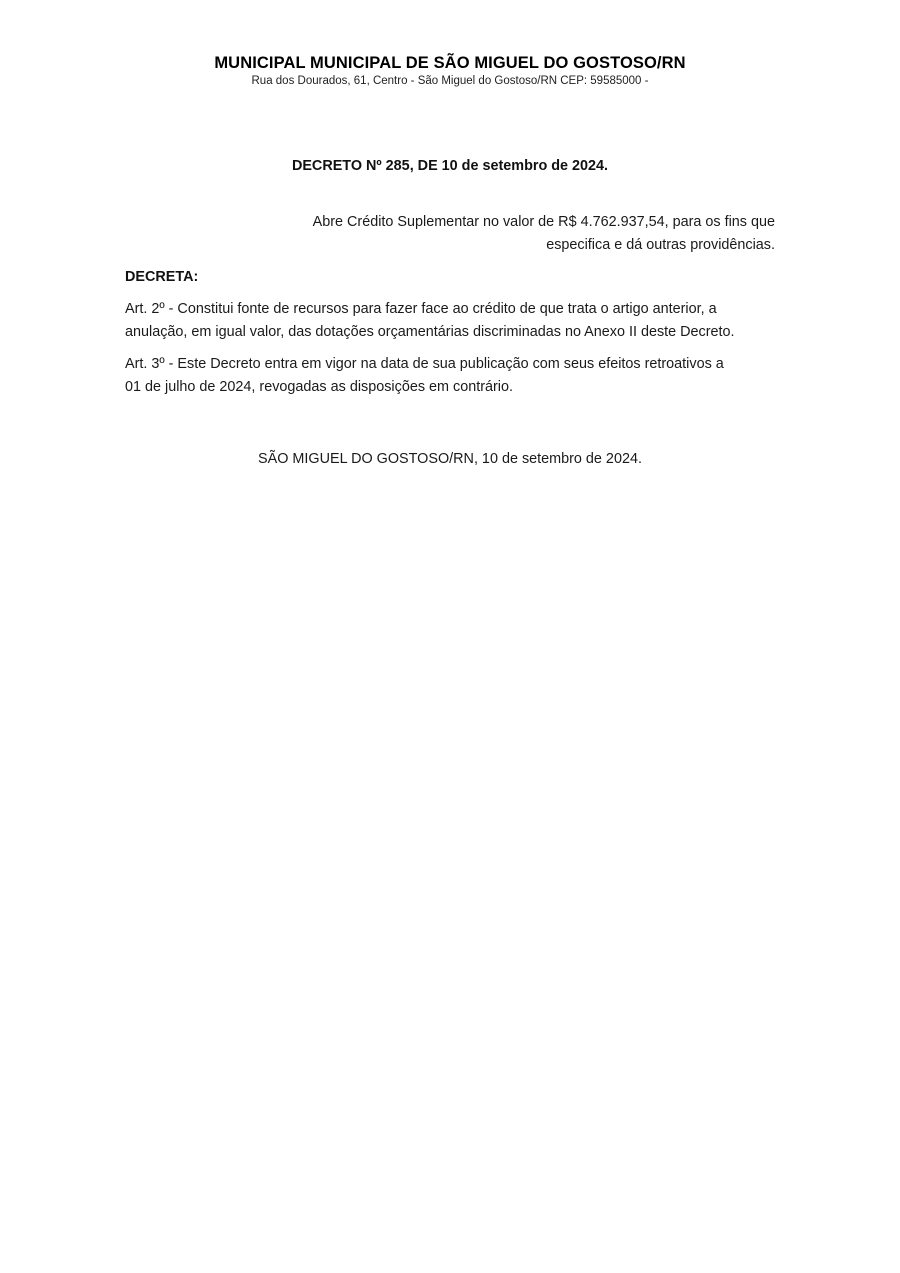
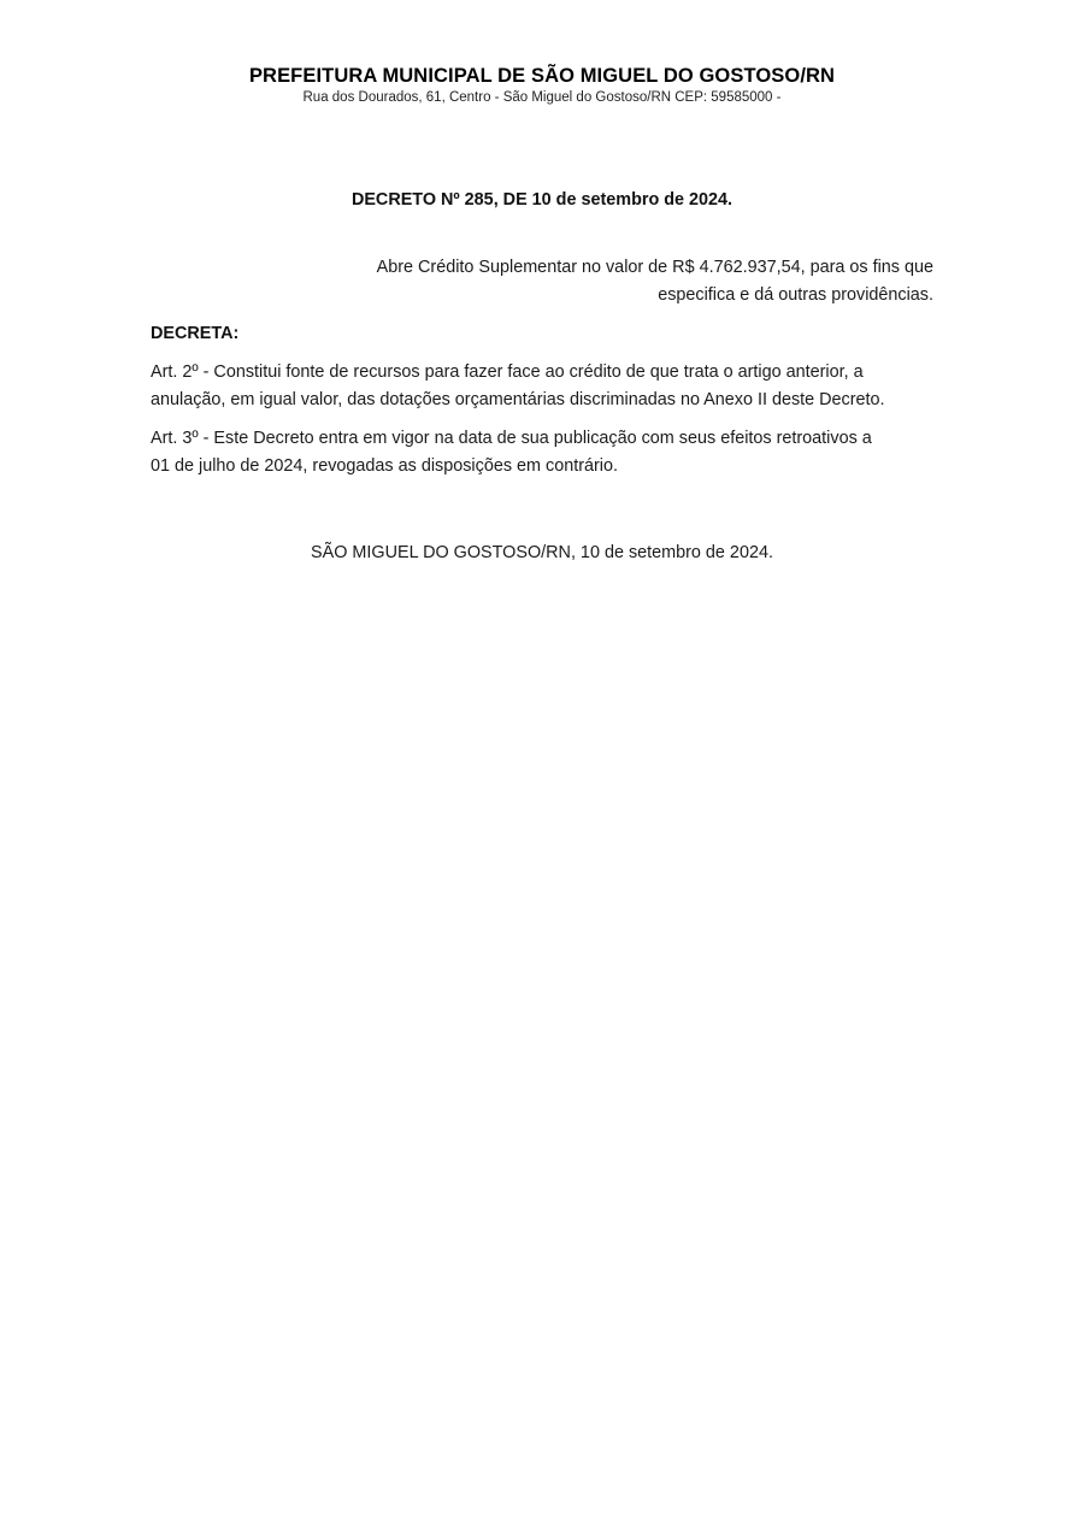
- MUNICIPAL MUNICIPAL DE SÃO MIGUEL DO GOSTOSO/RN
+ PREFEITURA MUNICIPAL DE SÃO MIGUEL DO GOSTOSO/RN
  Rua dos Dourados, 61, Centro - São Miguel do Gostoso/RN CEP: 59585000 -
  DECRETO Nº 285, DE 10 de setembro de 2024.
  Abre Crédito Suplementar no valor de R$ 4.762.937,54, para os fins que
  especifica e dá outras providências.
  DECRETA:
  Art. 2º - Constitui fonte de recursos para fazer face ao crédito de que trata o artigo anterior, a
  anulação, em igual valor, das dotações orçamentárias discriminadas no Anexo II deste Decreto.
  Art. 3º - Este Decreto entra em vigor na data de sua publicação com seus efeitos retroativos a
  01 de julho de 2024, revogadas as disposições em contrário.
  SÃO MIGUEL DO GOSTOSO/RN, 10 de setembro de 2024.
